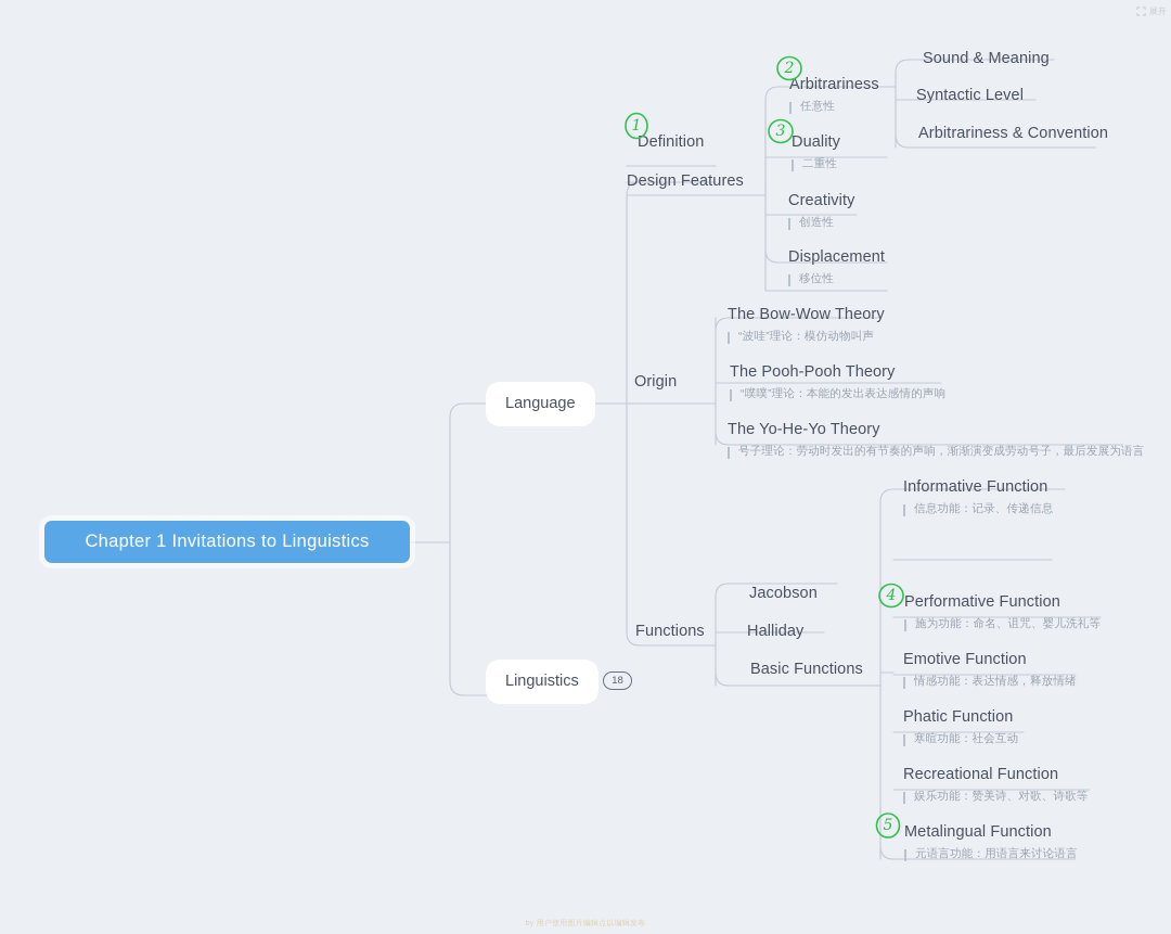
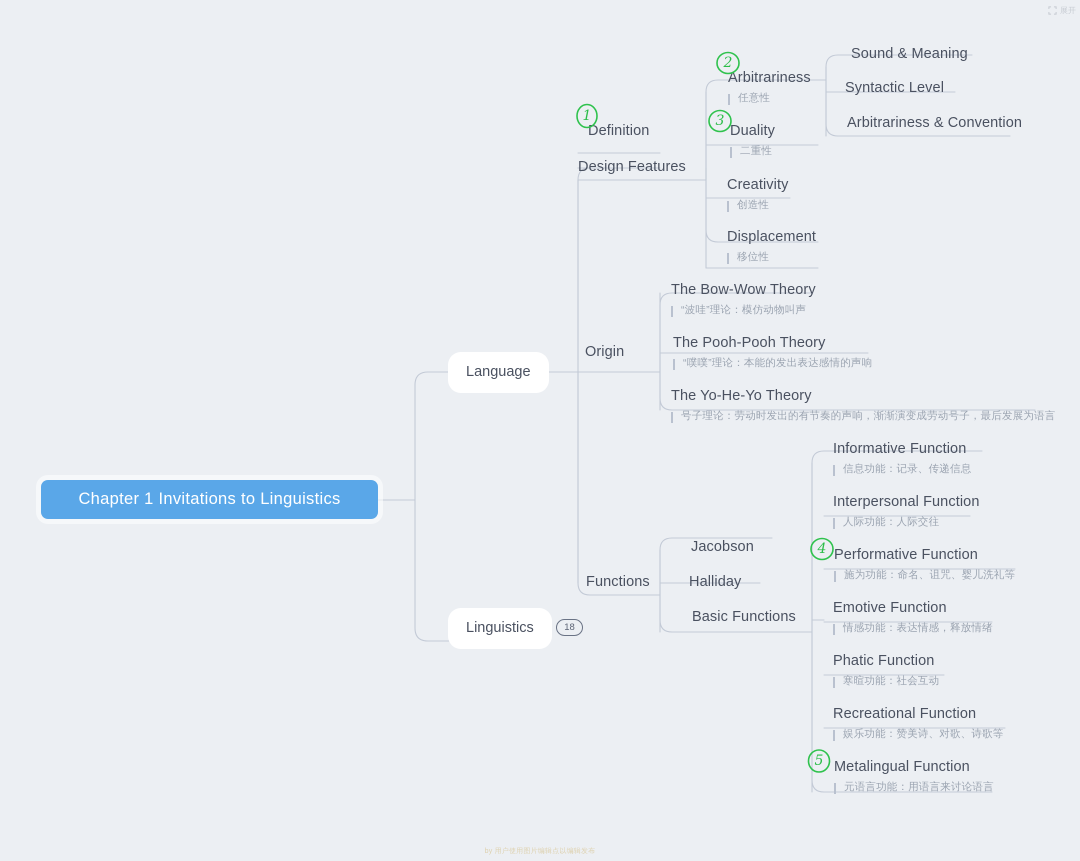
  Chapter 1 Invitations to Linguistics
  Language
  Linguistics
  18
  Definition
  Design Features
  Arbitrariness
  任意性
  Sound & Meaning
  Syntactic Level
  Arbitrariness & Convention
  Duality
  二重性
  Creativity
  创造性
  Displacement
  移位性
  Origin
  The Bow-Wow Theory
  “波哇”理论：模仿动物叫声
  The Pooh-Pooh Theory
  “噗噗”理论：本能的发出表达感情的声响
  The Yo-He-Yo Theory
  号子理论：劳动时发出的有节奏的声响，渐渐演变成劳动号子，最后发展为语言
  Functions
  Jacobson
  Halliday
  Basic Functions
  Informative Function
  信息功能：记录、传递信息
+ Interpersonal Function
+ 人际功能：人际交往
  Performative Function
  施为功能：命名、诅咒、婴儿洗礼等
  Emotive Function
  情感功能：表达情感，释放情绪
  Phatic Function
  寒暄功能：社会互动
  Recreational Function
  娱乐功能：赞美诗、对歌、诗歌等
  Metalingual Function
  元语言功能：用语言来讨论语言
  1
  2
  3
  4
  5
  展开
